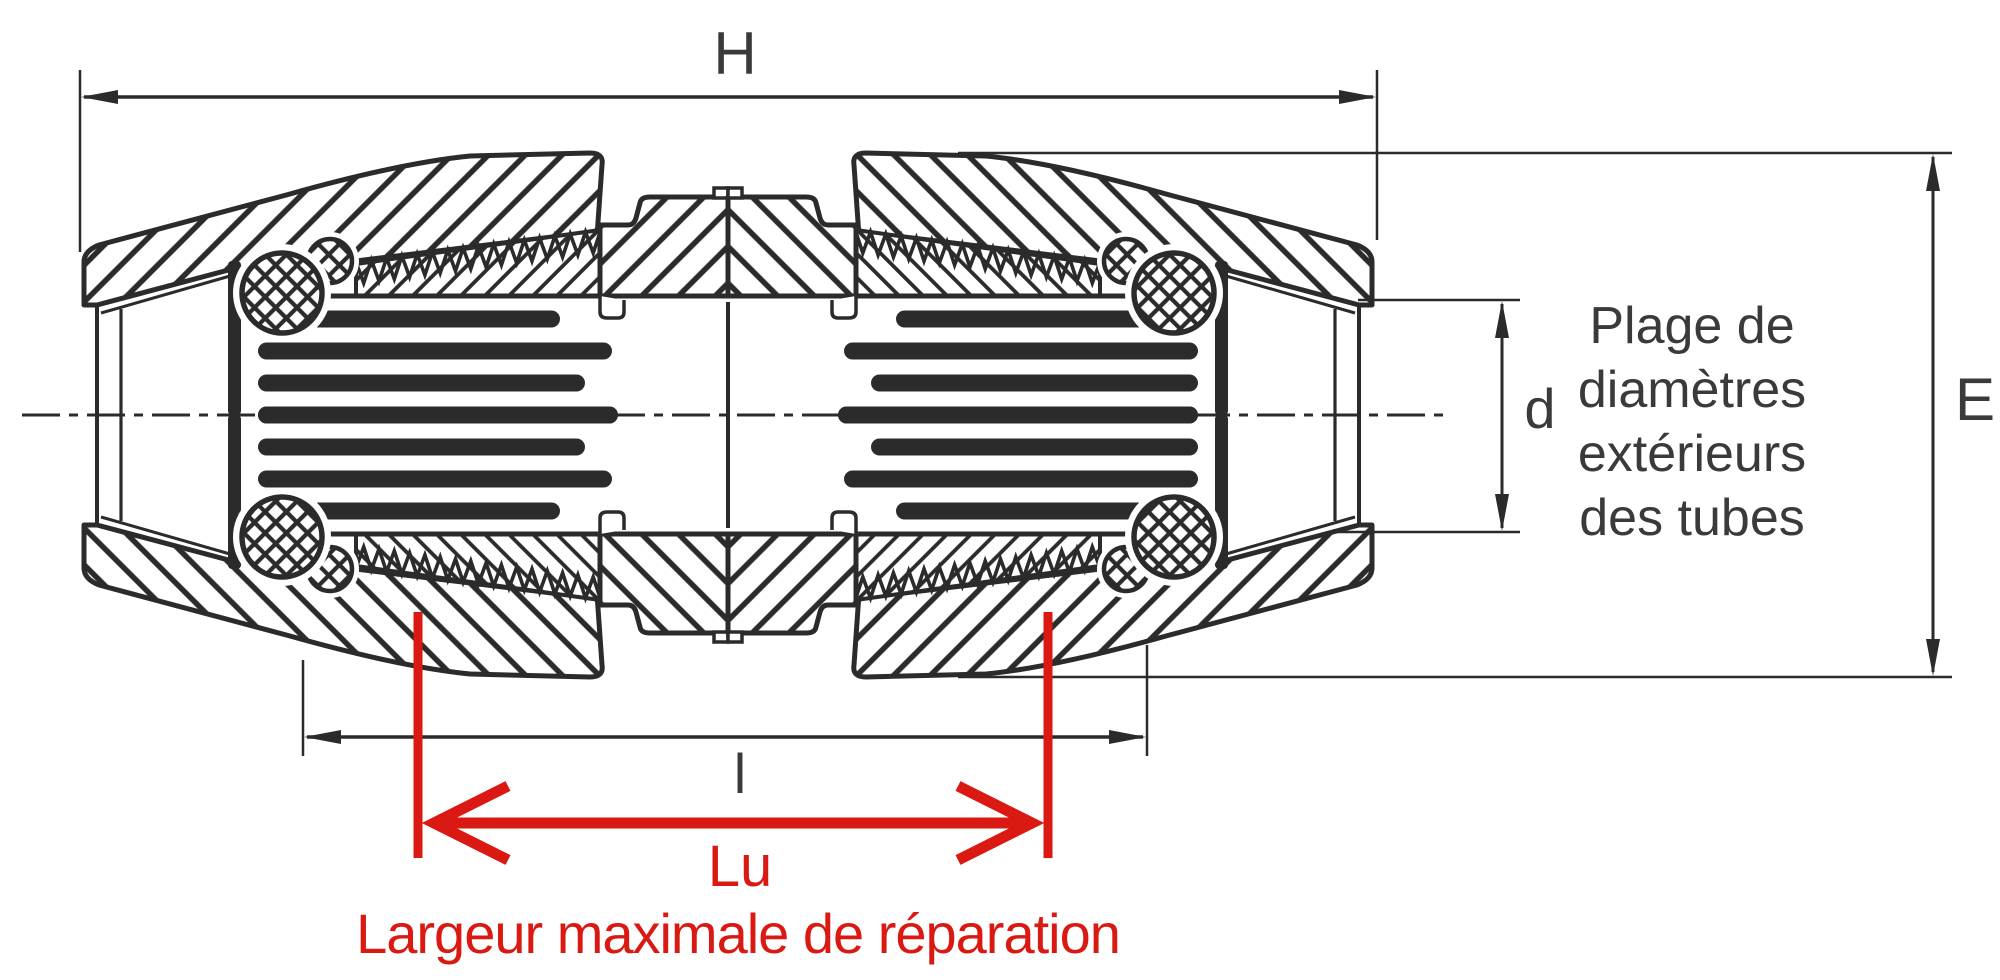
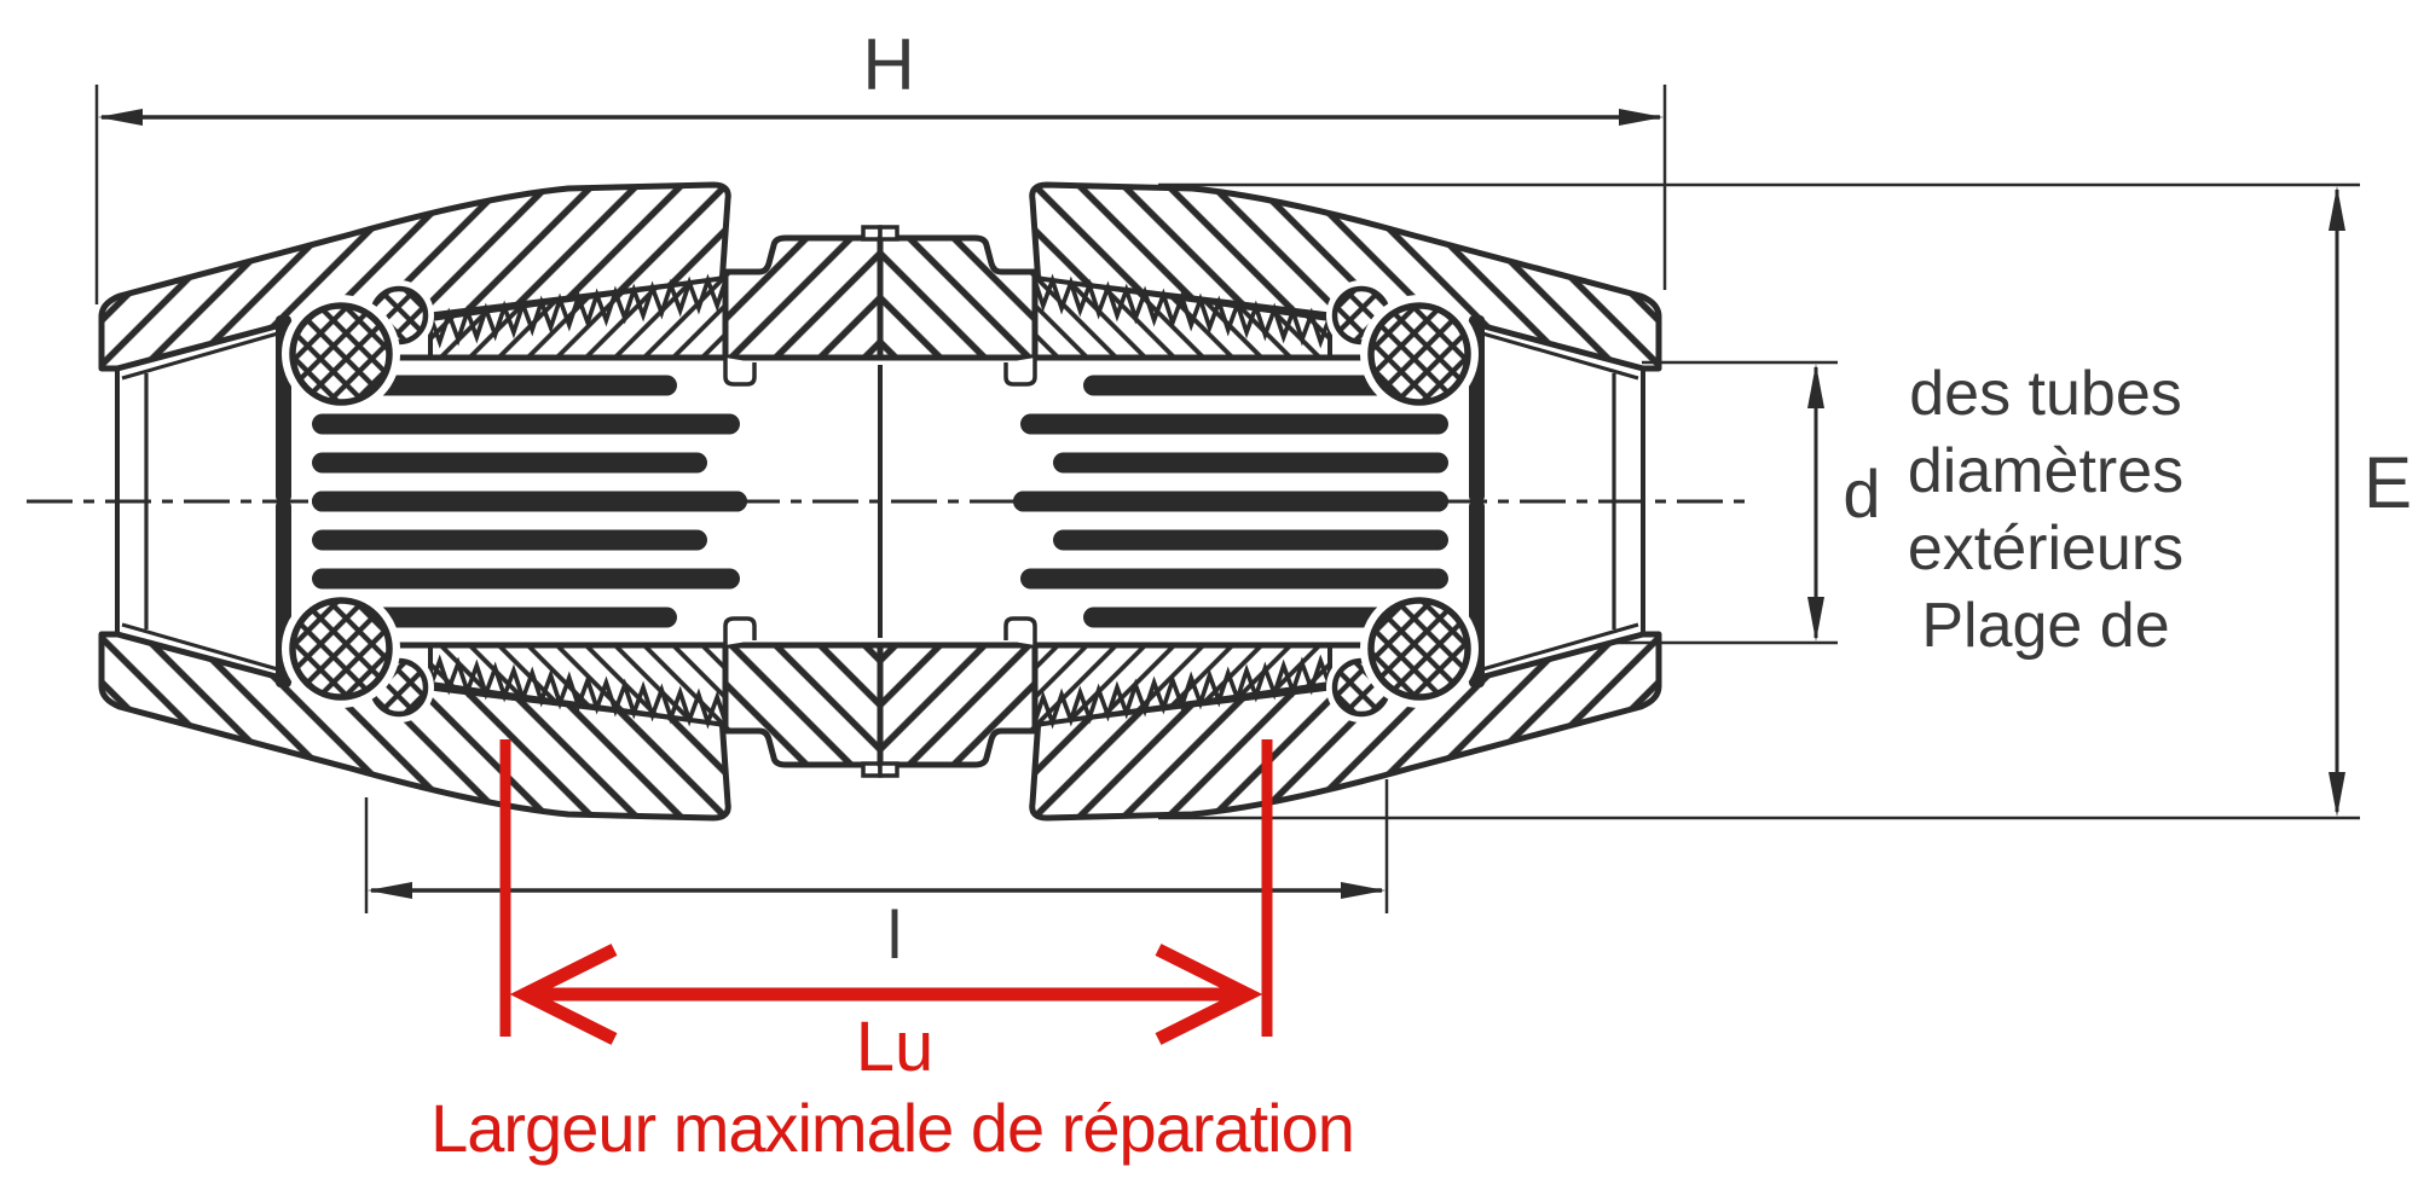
  H
  l
  d
  E
- Plage de
+ des tubes
  diamètres
  extérieurs
- des tubes
+ Plage de
  Lu
  Largeur maximale de réparation
